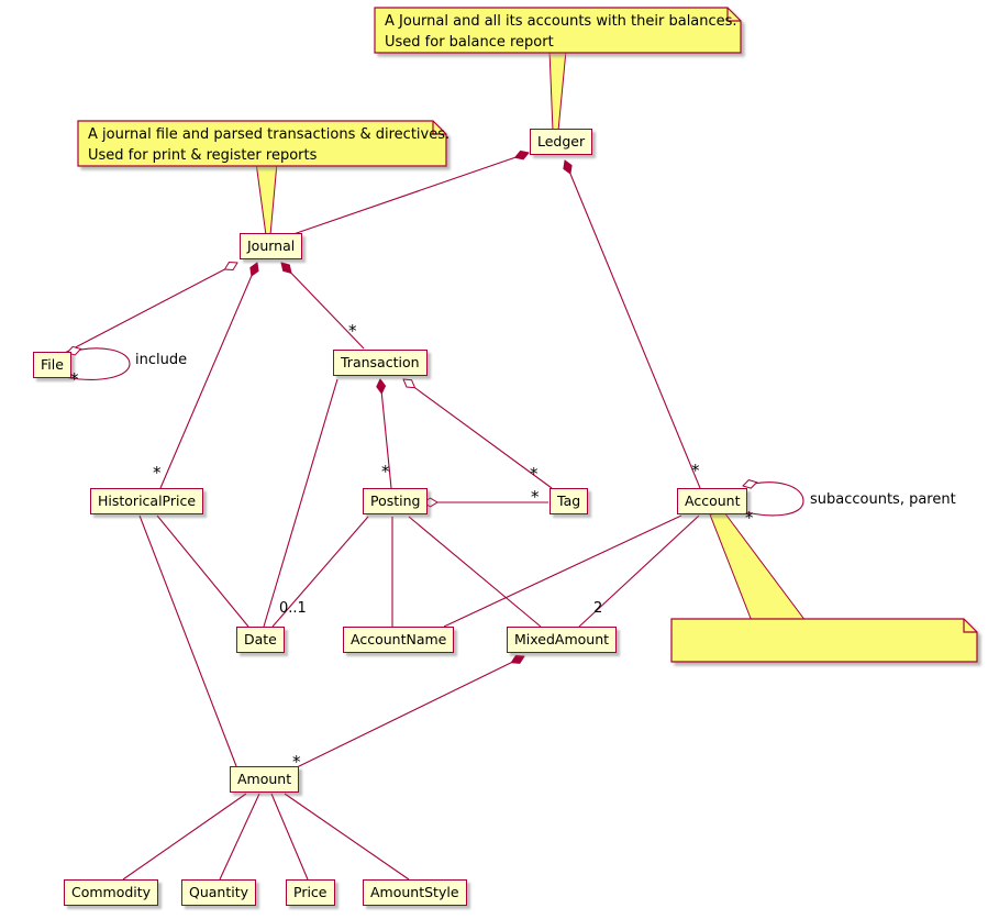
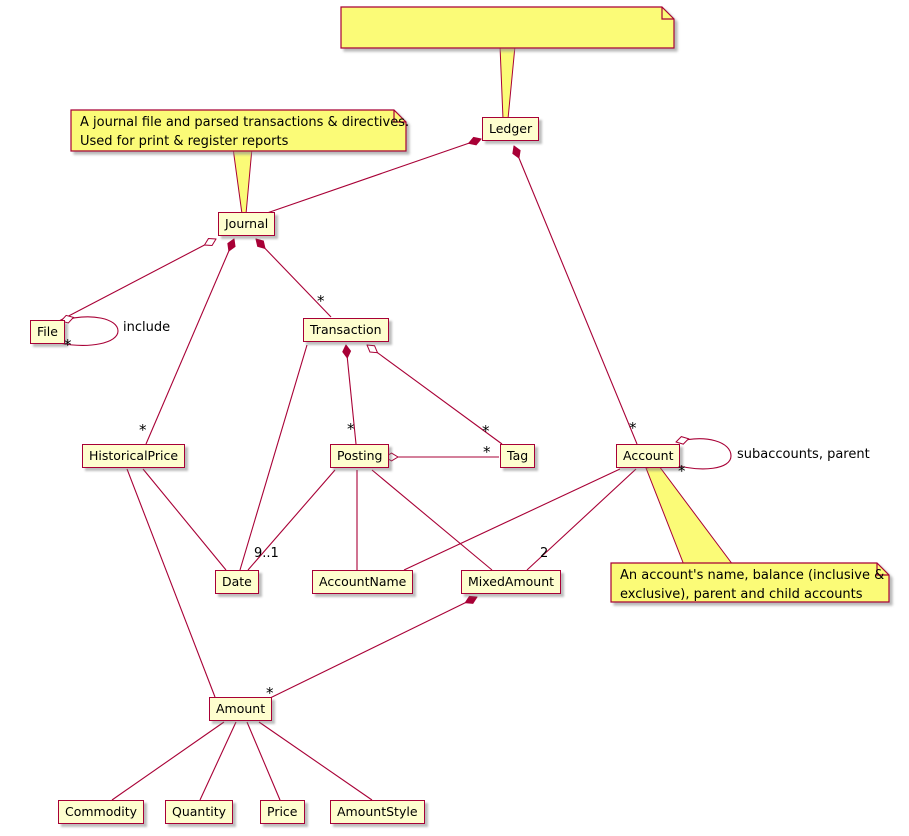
- A Journal and all its accounts with their balances.
- Used for balance report
  A journal file and parsed transactions & directives.
  Used for print & register reports
+ An account's name, balance (inclusive &
+ exclusive), parent and child accounts
  Ledger
  Journal
  File
  Transaction
  HistoricalPrice
  Posting
  Tag
  Account
  Date
  AccountName
  MixedAmount
  Amount
  Commodity
  Quantity
  Price
  AmountStyle
  *
  *
  *
  include
  *
  *
  *
- 0..1
+ 9..1
  2
  *
  *
  subaccounts, parent
  *
